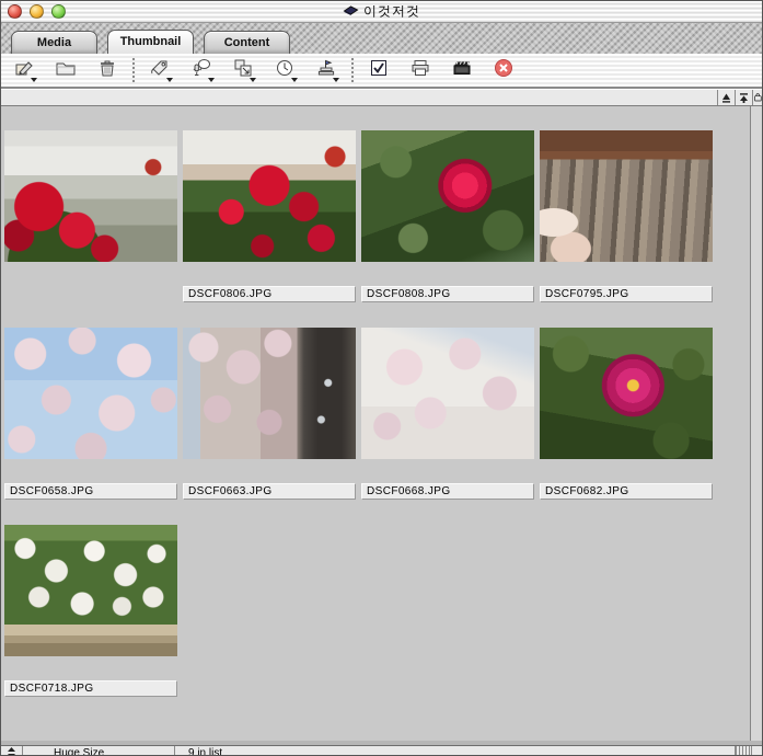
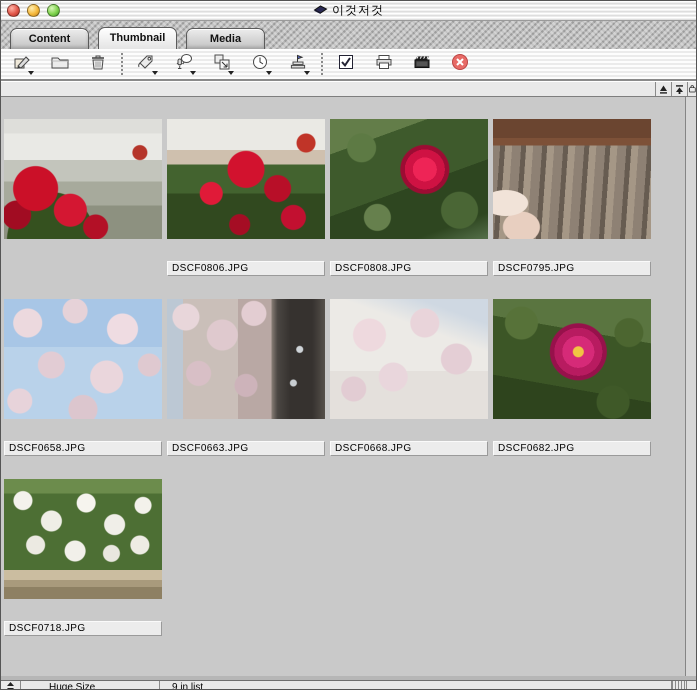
  이것저것
- Media
+ Content
  Thumbnail
- Content
+ Media
  DSCF0806.JPG
  DSCF0808.JPG
  DSCF0795.JPG
  DSCF0658.JPG
  DSCF0663.JPG
  DSCF0668.JPG
  DSCF0682.JPG
  DSCF0718.JPG
  Huge Size
  9 in list
